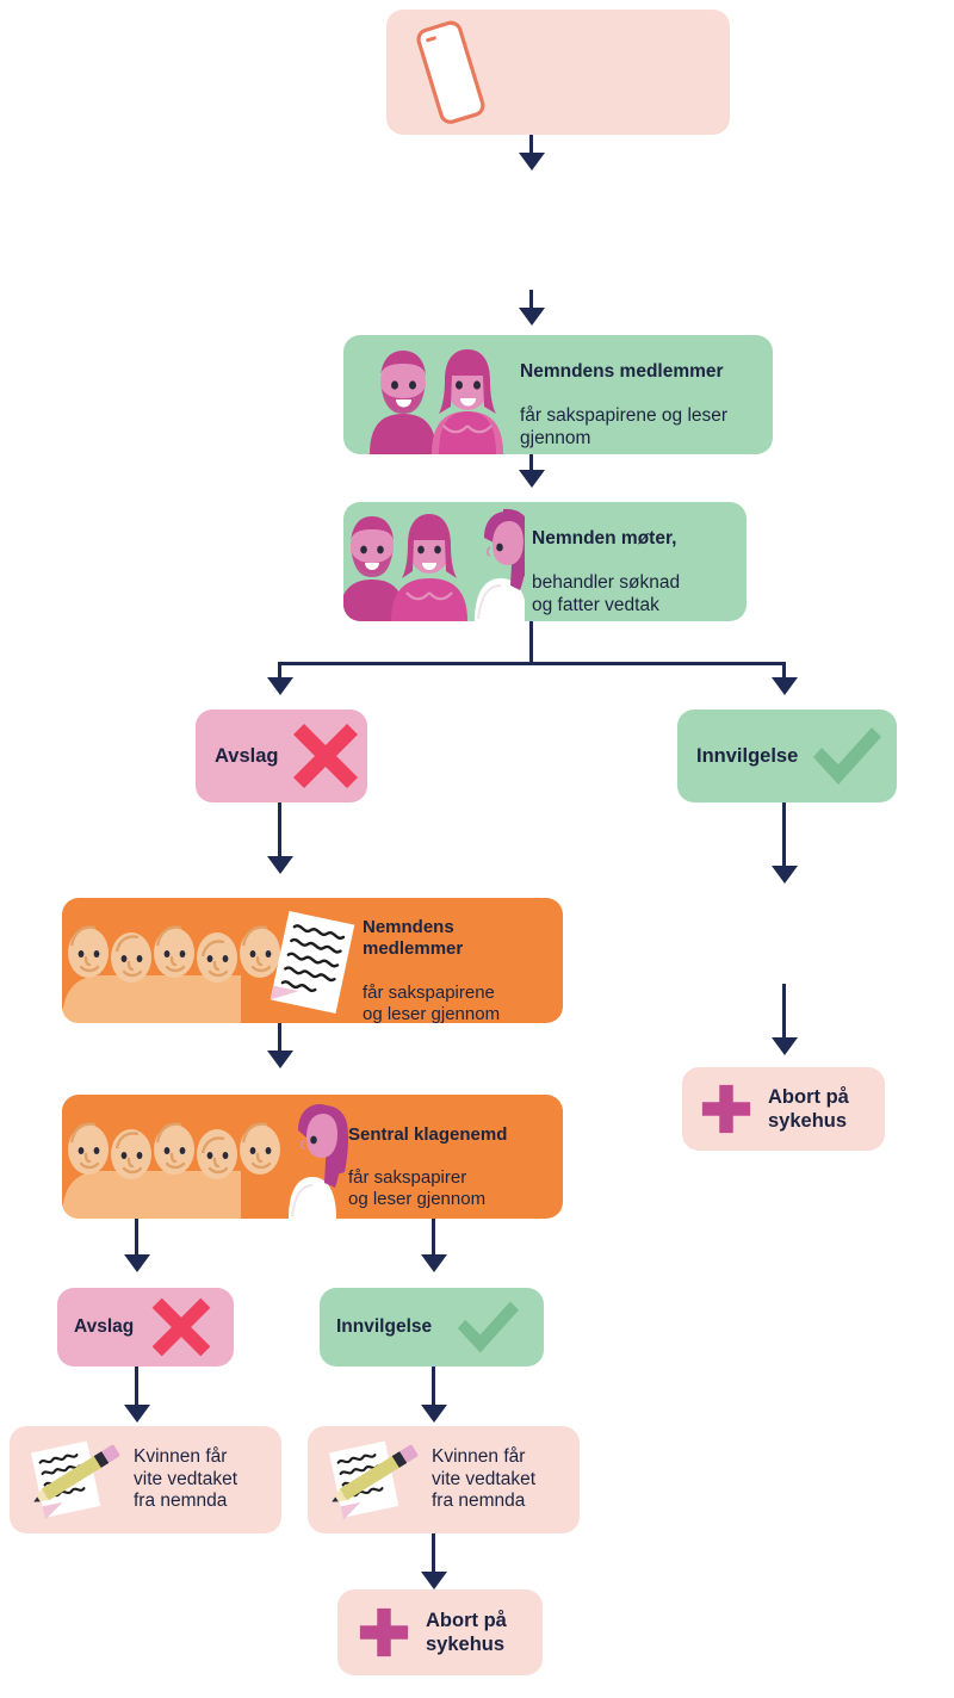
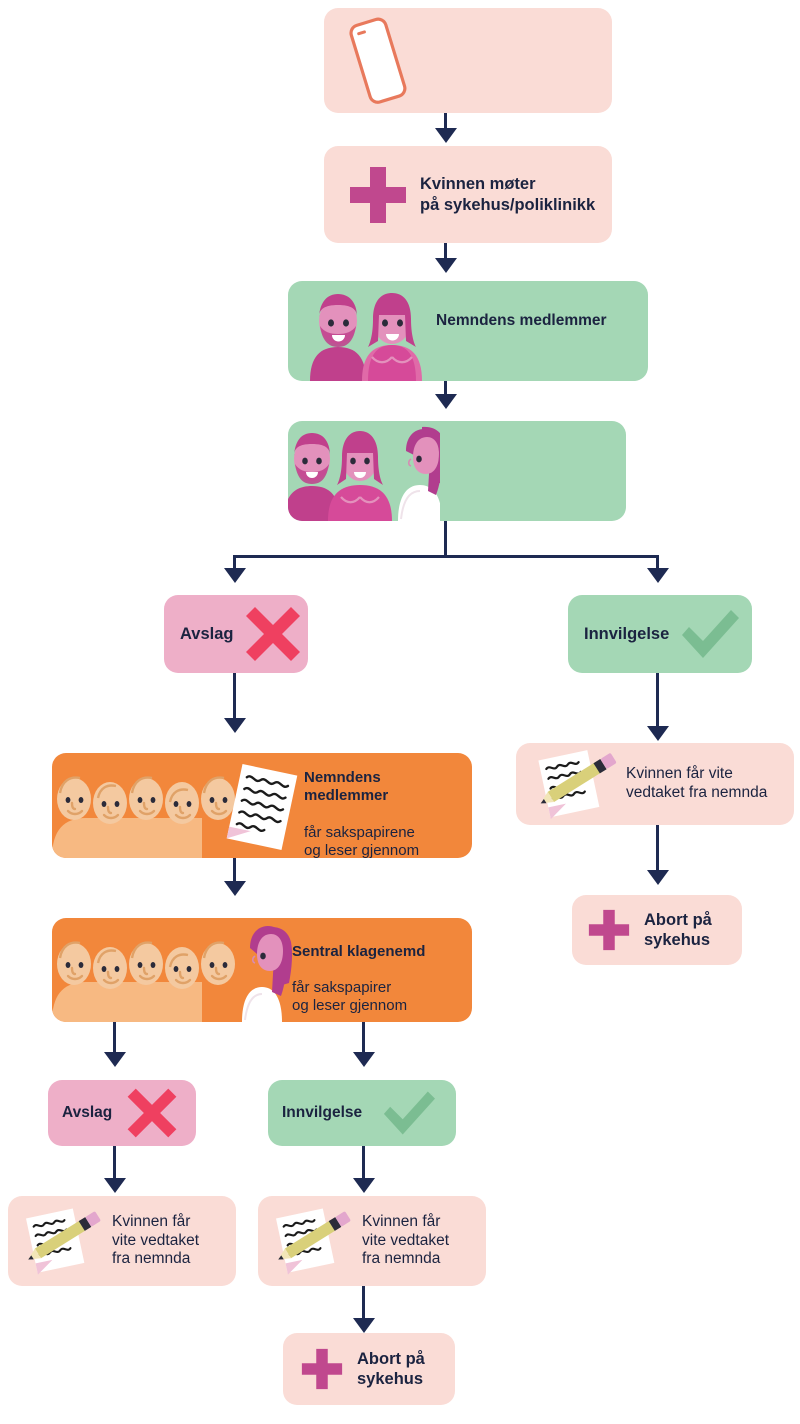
+ Kvinnen møter
+ på sykehus/poliklinikk
  Nemndens medlemmer
- får sakspapirene og leser
- gjennom
- Nemnden møter,
- behandler søknad
- og fatter vedtak
  Avslag
  Innvilgelse
  Nemndens
  medlemmer
  får sakspapirene
  og leser gjennom
  Sentral klagenemd
  får sakspapirer
  og leser gjennom
+ Kvinnen får vite
+ vedtaket fra nemnda
  Abort på
  sykehus
  Avslag
  Innvilgelse
  Kvinnen får
  vite vedtaket
  fra nemnda
  Kvinnen får
  vite vedtaket
  fra nemnda
  Abort på
  sykehus
